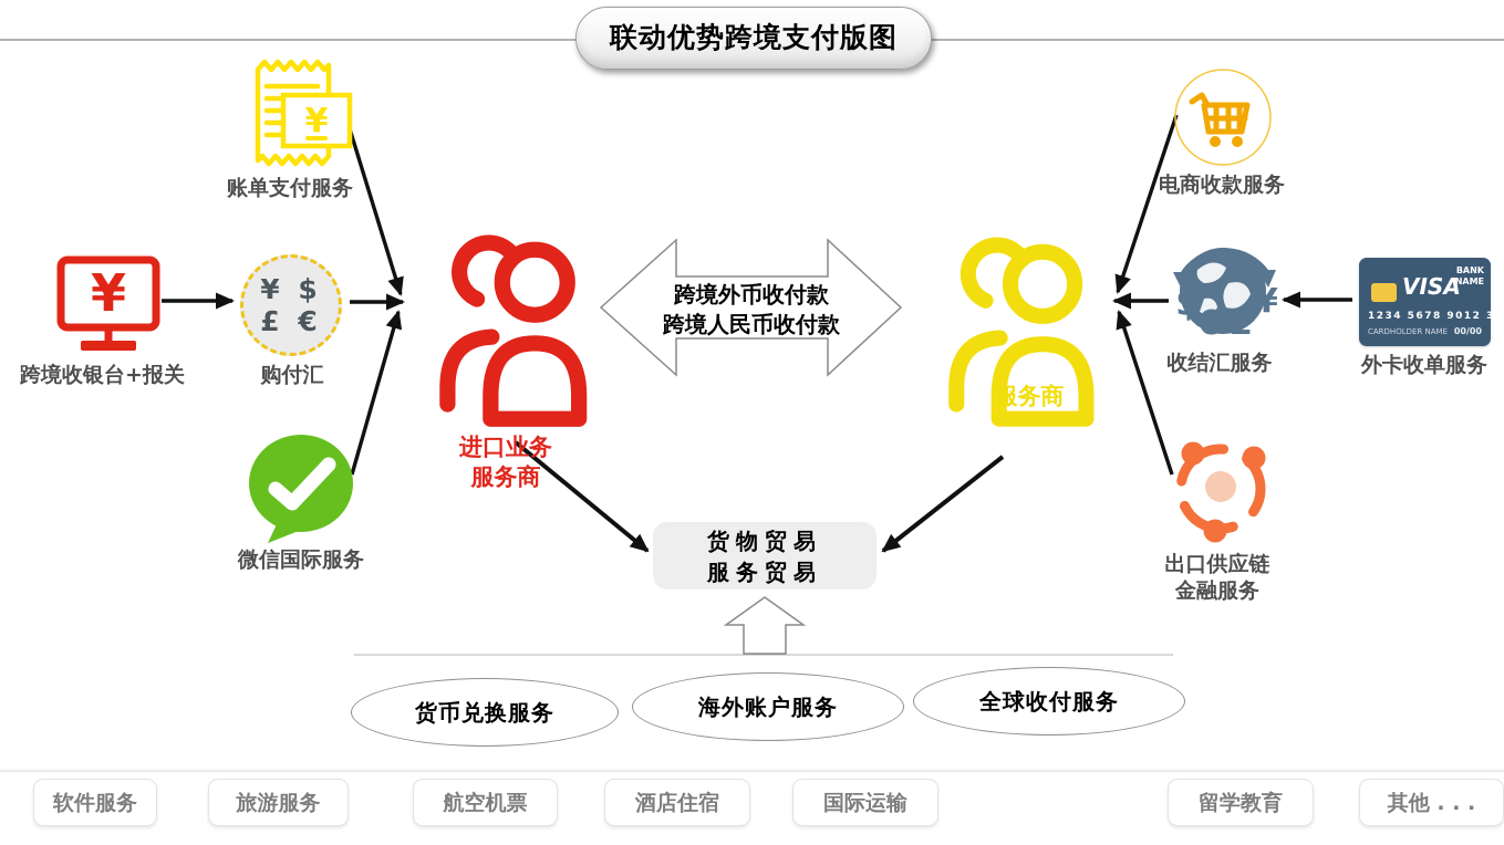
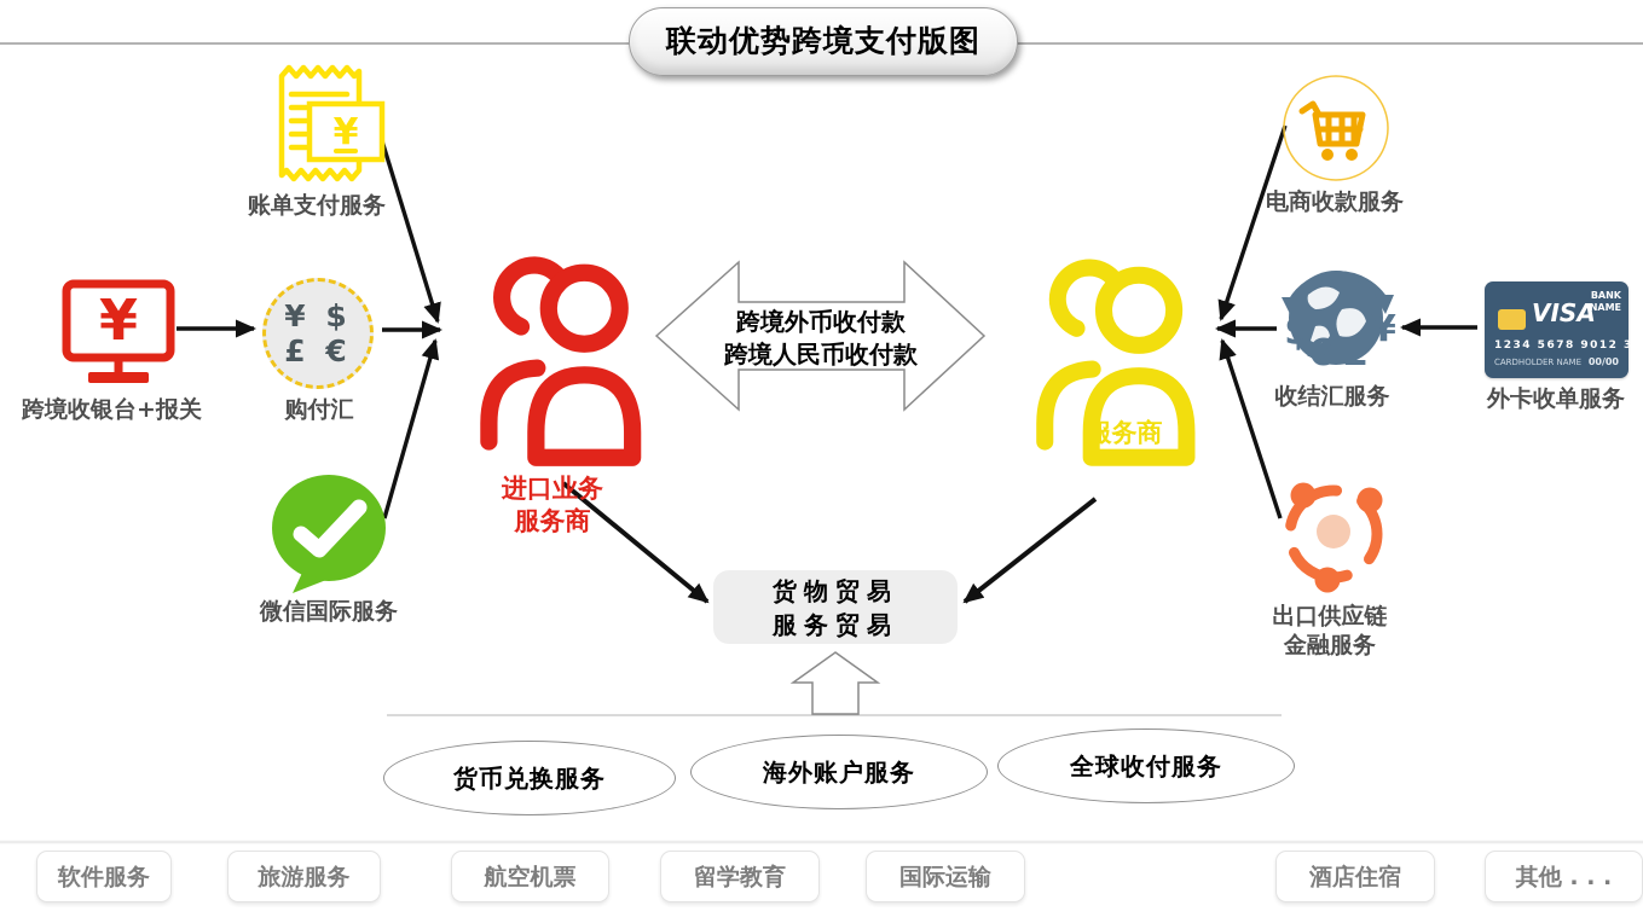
  联动优势跨境支付版图
  ¥
  账单支付服务
  ¥
  跨境收银台+报关
  ¥ $
  £ €
  购付汇
  微信国际服务
  进口业务
  服务商
  服务商
  跨境外币收付款
  跨境人民币收付款
  电商收款服务
  $
  €
  £
  ¥
  收结汇服务
  VISA
  BANK
  NAME
  1234 5678 9012 34
  CARDHOLDER NAME
  00/00
  外卡收单服务
  出口供应链
  金融服务
  货物贸易
  服务贸易
  货币兑换服务
  海外账户服务
  全球收付服务
  软件服务
  旅游服务
  航空机票
- 酒店住宿
+ 留学教育
  国际运输
- 留学教育
+ 酒店住宿
  其他 . . .
